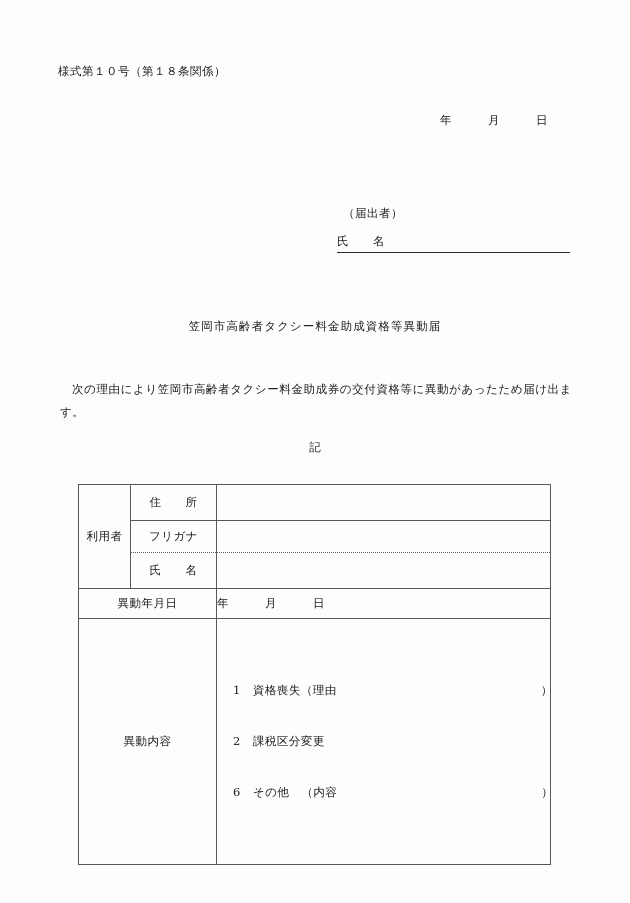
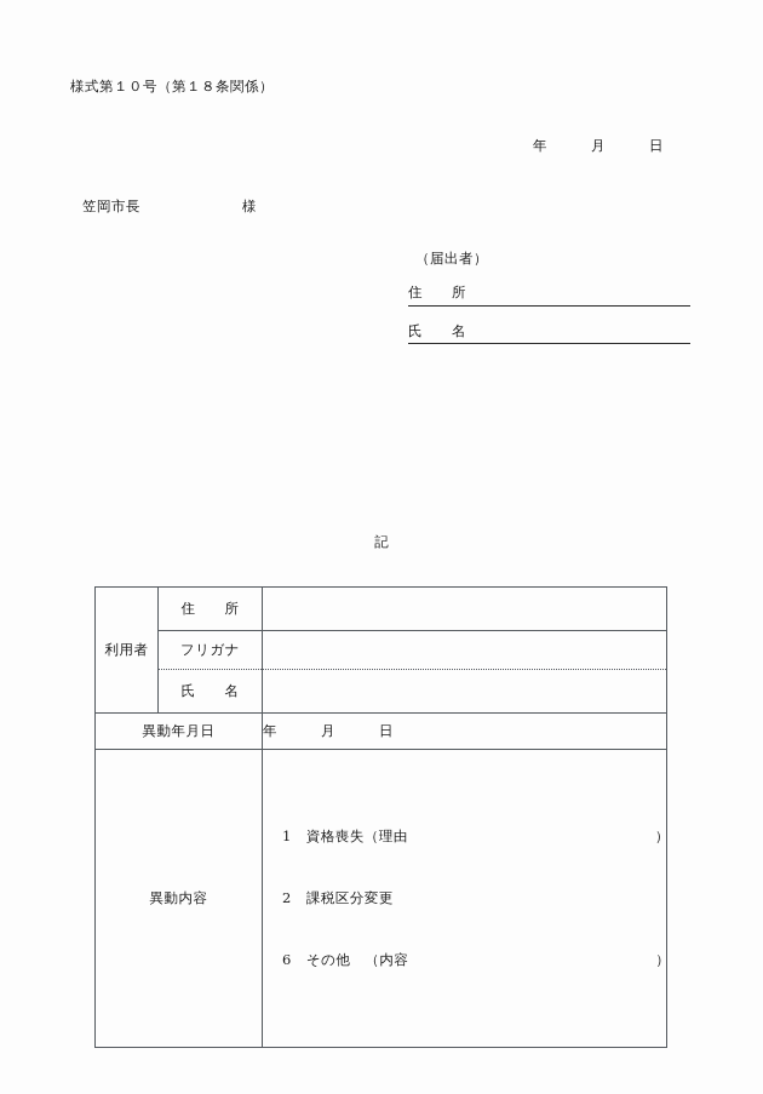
  様式第１０号（第１８条関係）
  年 月 日
+ 笠岡市長 様
  （届出者）
+ 住 所
  氏 名
- 笠岡市高齢者タクシー料金助成資格等異動届
- 次の理由により笠岡市高齢者タクシー料金助成券の交付資格等に異動があったため届け出ます。
  記
  利用者	住 所
  フリガナ
  氏 名
  異動年月日	年 月 日
  異動内容	1 資格喪失（理由 ） 2 課税区分変更 6 その他 （内容 ）
